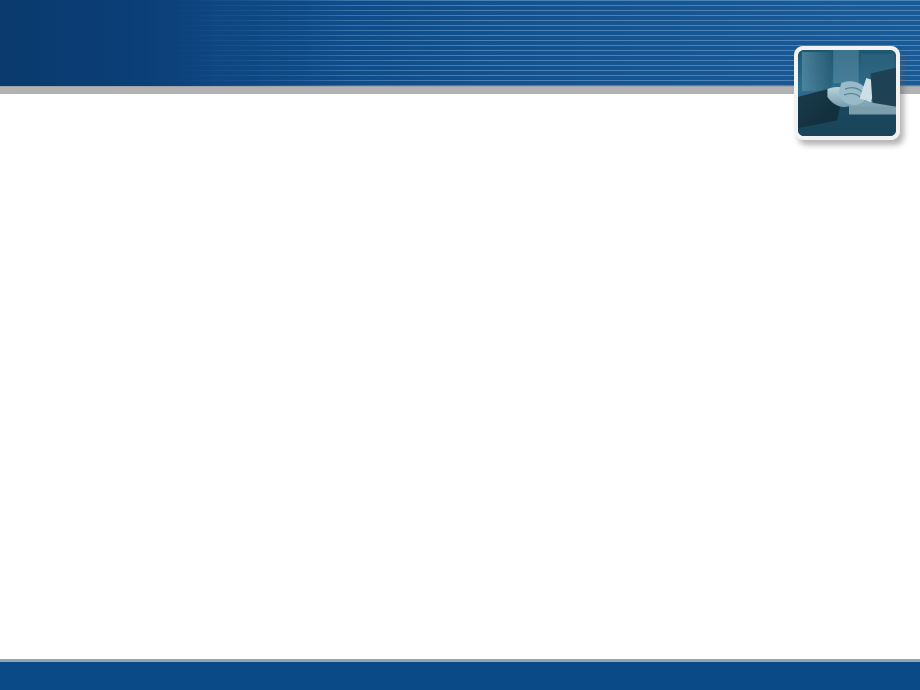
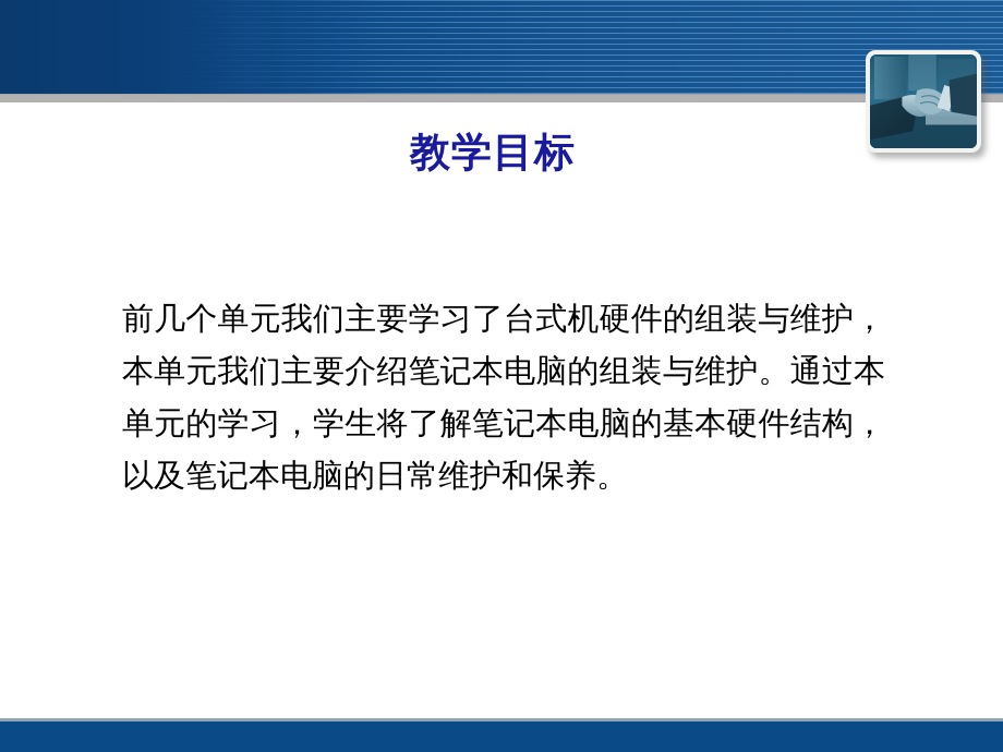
+ 教学目标
+ 前几个单元我们主要学习了台式机硬件的组装与维护，本单元我们主要介绍笔记本电脑的组装与维护。通过本单元的学习，学生将了解笔记本电脑的基本硬件结构，以及笔记本电脑的日常维护和保养。
